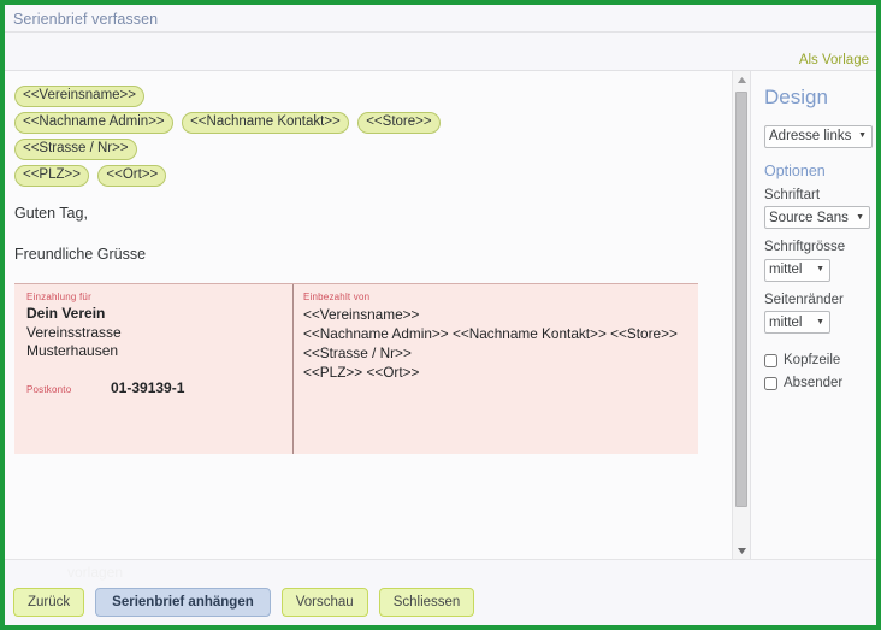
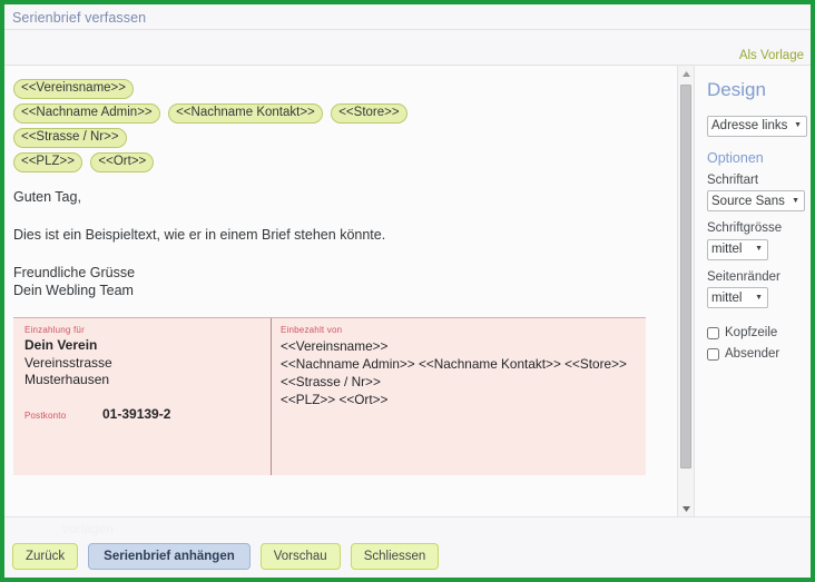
  Serienbrief verfassen
  Als Vorlage
  <<Vereinsname>>
  <<Nachname Admin>> <<Nachname Kontakt>> <<Store>>
  <<Strasse / Nr>>
  <<PLZ>> <<Ort>>
  Guten Tag,
+ Dies ist ein Beispieltext, wie er in einem Brief stehen könnte.
  Freundliche Grüsse
+ Dein Webling Team
  Einzahlung für
  Dein Verein
  Vereinsstrasse
  Musterhausen
  Postkonto
- 01-39139-1
+ 01-39139-2
  Einbezahlt von
  <<Vereinsname>>
  <<Nachname Admin>> <<Nachname Kontakt>> <<Store>>
  <<Strasse / Nr>>
  <<PLZ>> <<Ort>>
  Design
  Adresse links
  Optionen
  Schriftart
  Source Sans
  Schriftgrösse
  mittel
  Seitenränder
  mittel
  Kopfzeile
  Absender
  Zurück
  Serienbrief anhängen
  Vorschau
  Schliessen
